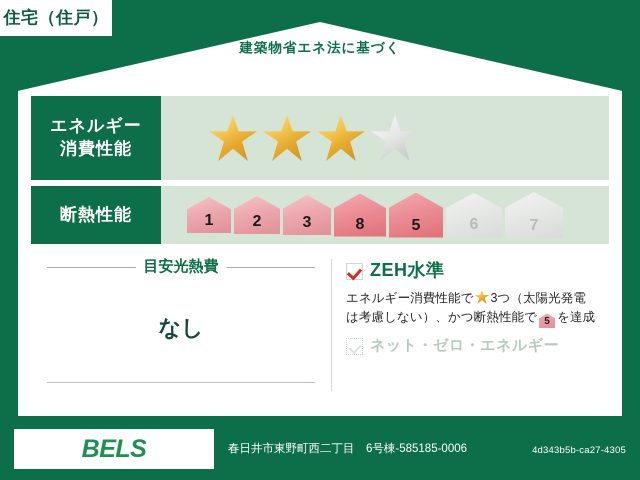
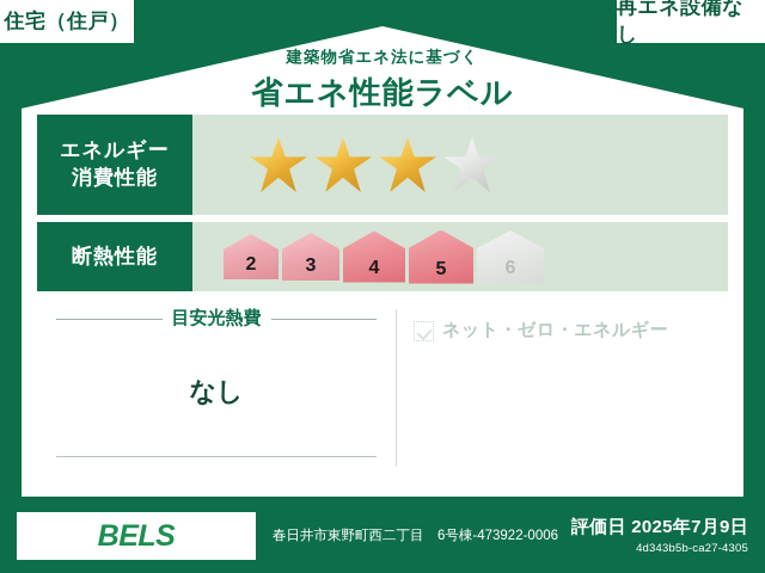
  住宅（住戸）
+ 再エネ設備なし
  建築物省エネ法に基づく
+ 省エネ性能ラベル
  エネルギー
  消費性能
  断熱性能
- 1
  2
  3
- 8
+ 4
  5
  6
- 7
  目安光熱費
  なし
- ZEH水準
- エネルギー消費性能で 3つ（太陽光発電
- は考慮しない）、かつ断熱性能で 5 を達成
  ネット・ゼロ・エネルギー
  BELS
- 春日井市東野町西二丁目 6号棟-585185-0006
+ 春日井市東野町西二丁目 6号棟-473922-0006
+ 評価日 2025年7月9日
  4d343b5b-ca27-4305
